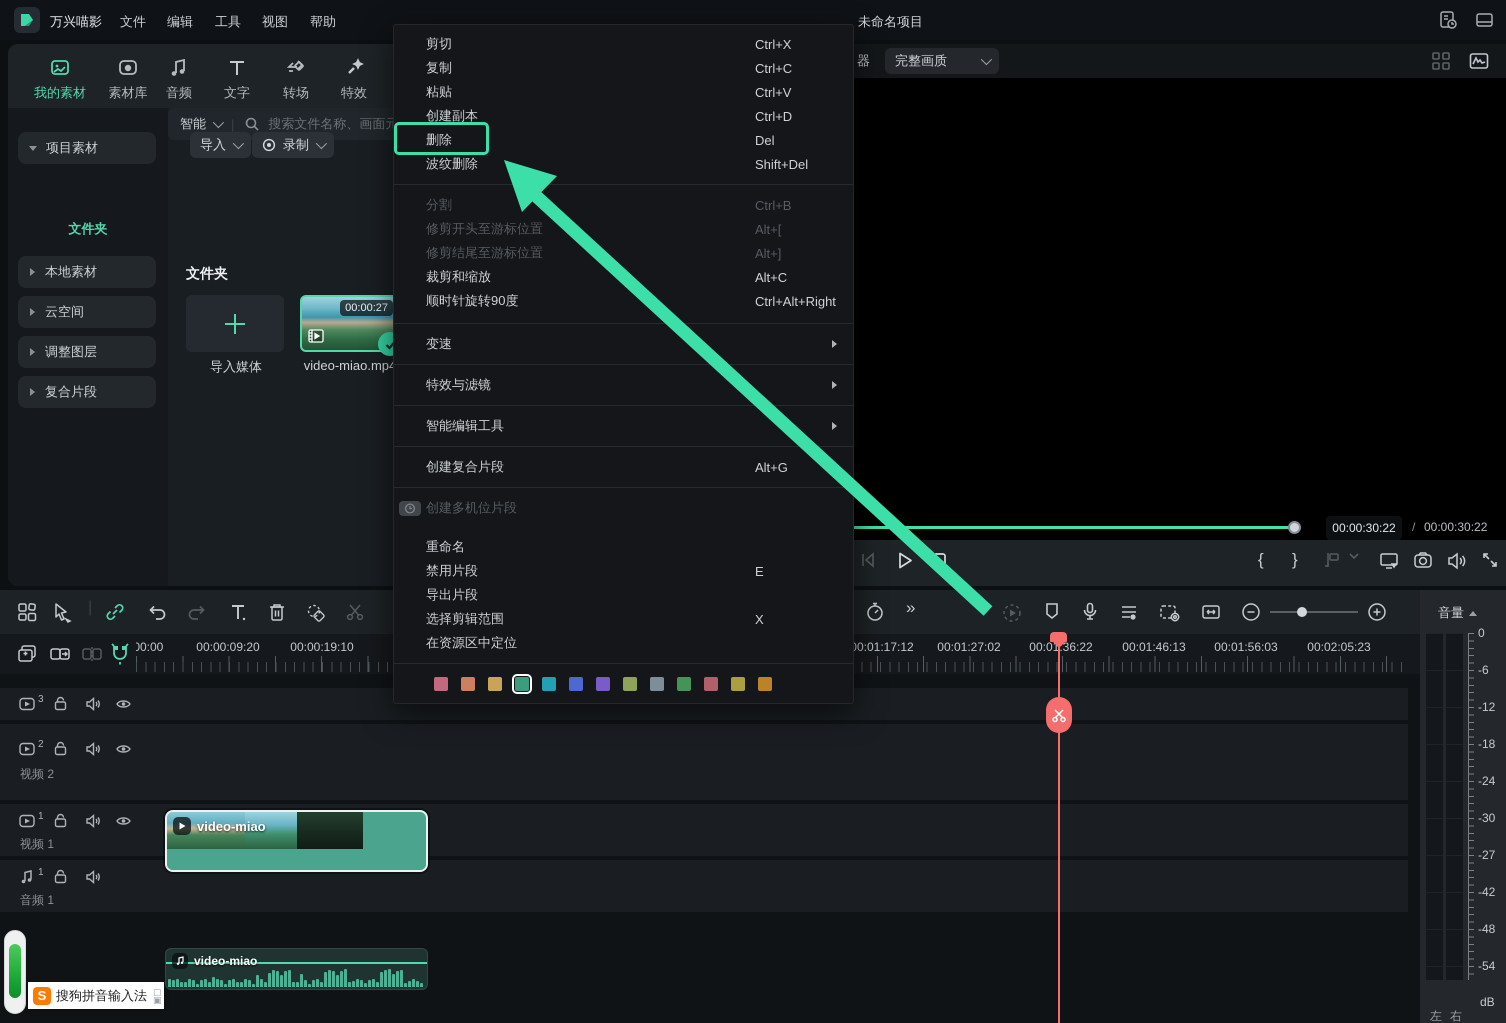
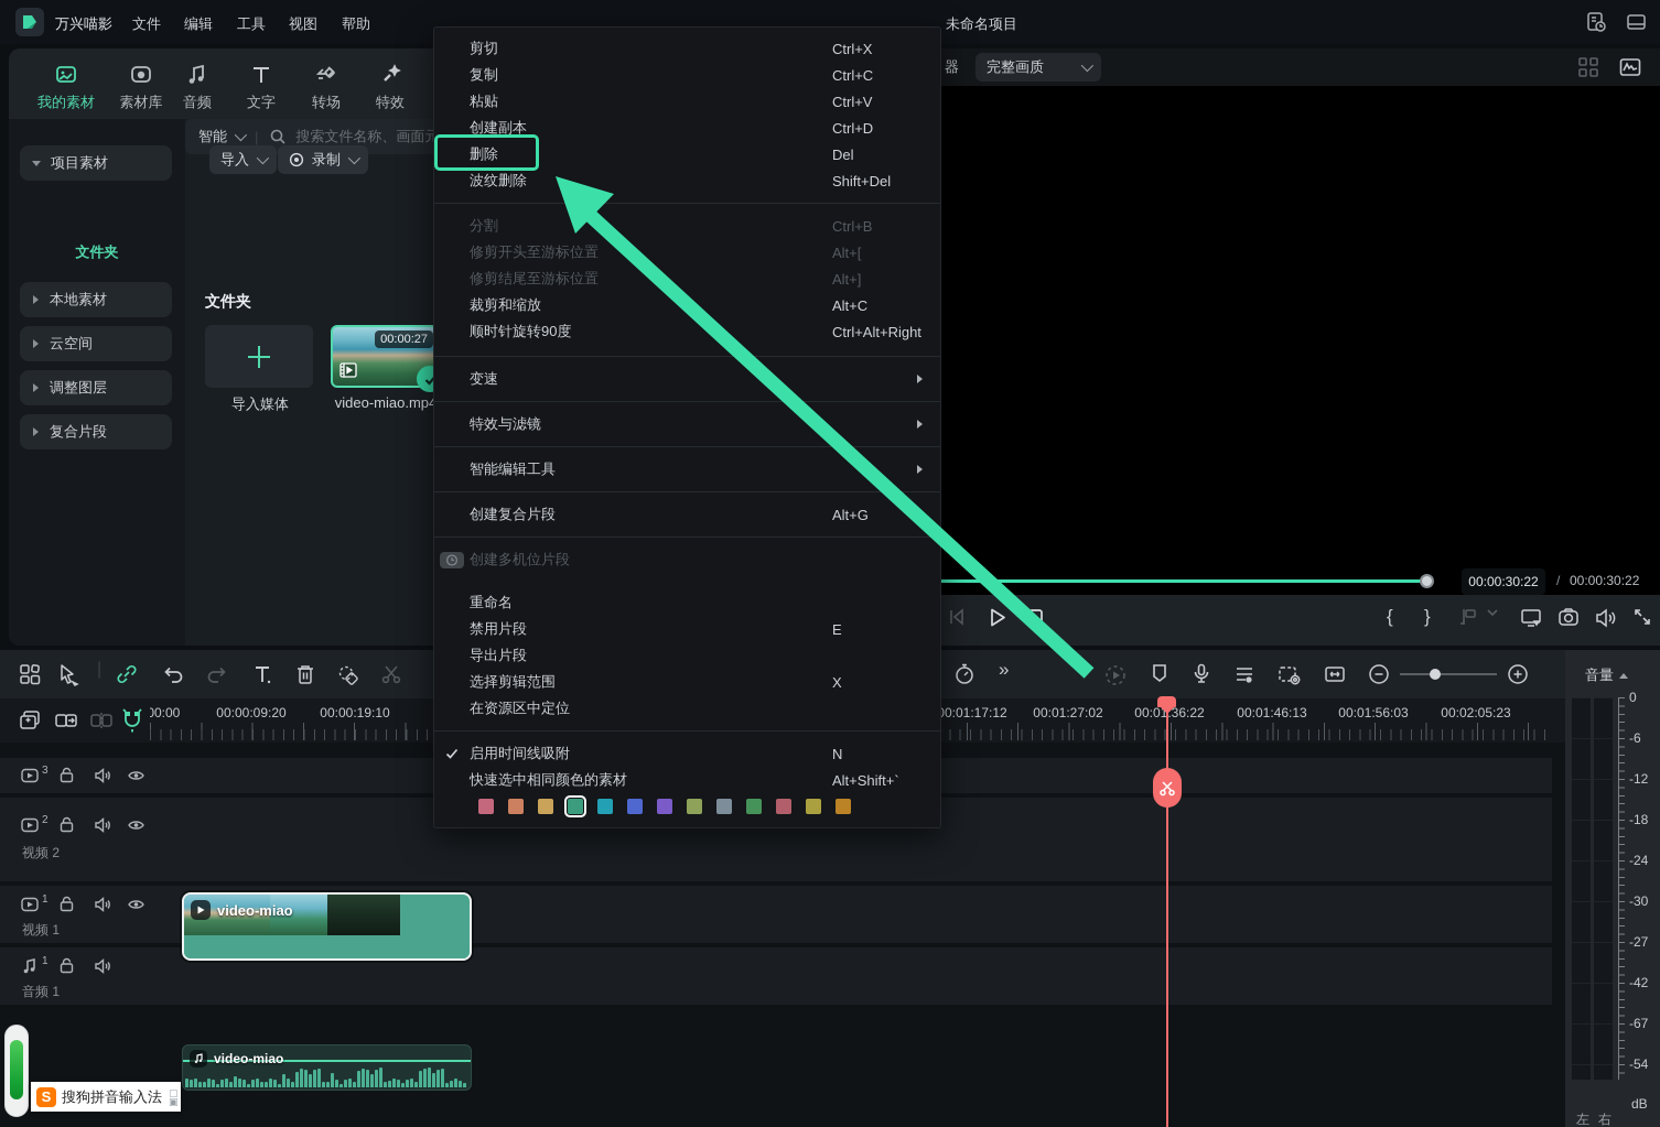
  万兴喵影
  文件
  编辑
  工具
  视图
  帮助
  未命名项目
  我的素材
  素材库
  音频
  文字
  转场
  特效
  项目素材
  文件夹
  本地素材
  云空间
  调整图层
  复合片段
  导入
  录制
  智能
  搜索文件名称、画面元
  文件夹
  导入媒体
  00:00:27
  video-miao.mp
  器
  完整画质
  00:00:30:22
  /
  00:00:30:22
  {
  }
  »
  00:00:09:20
  00:00:19:10
  0:01:17:12
  00:01:27:02
  00:036:22
  00:01:46:13
  00:01:56:03
  00:02:05:23
  3
  2
  视频 2
  1
  视频 1
  1
  音频 1
  video-miao
  video-miao
  音量
  0
  -6
  -12
  -18
  -24
  -30
  -27
  -42
- -48
+ -67
  -54
  dB
  左
  右
  剪切
  Ctrl+X
  复制
  Ctrl+C
  粘贴
  Ctrl+V
  创建副本
  Ctrl+D
  删除
  Del
  波纹删除
  Shift+Del
  分割
  Ctrl+B
  修剪开头至游标位置
  Alt+[
  修剪结尾至游标位置
  Alt+]
  裁剪和缩放
  Alt+C
  顺时针旋转90度
  Ctrl+Alt+Right
  变速
  特效与滤镜
  智能编辑工具
  创建复合片段
  Alt+G
  创建多机位片段
  重命名
  禁用片段
  E
  导出片段
  选择剪辑范围
  X
  在资源区中定位
+ 启用时间线吸附
+ N
+ 快速选中相同颜色的素材
+ Alt+Shift+`
  S
  搜狗拼音输入法
  ▢
  ▣
